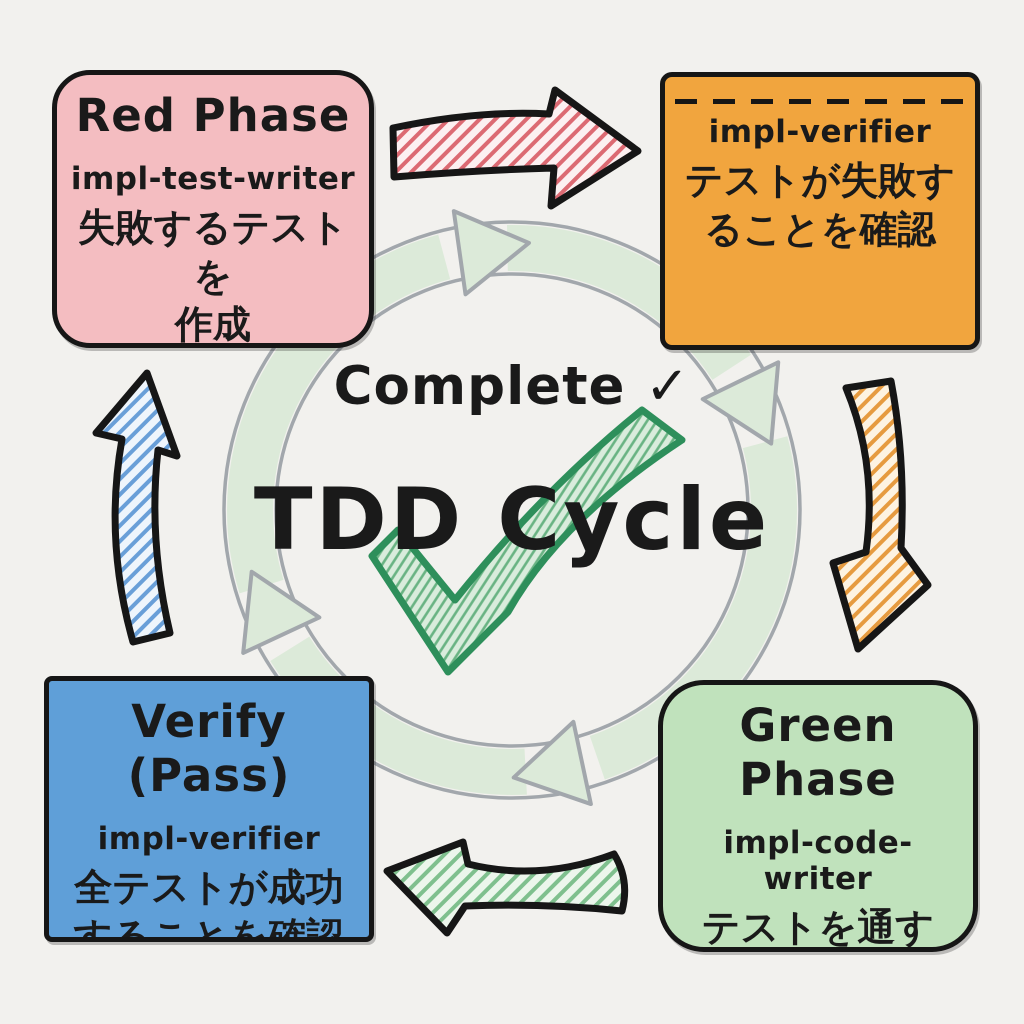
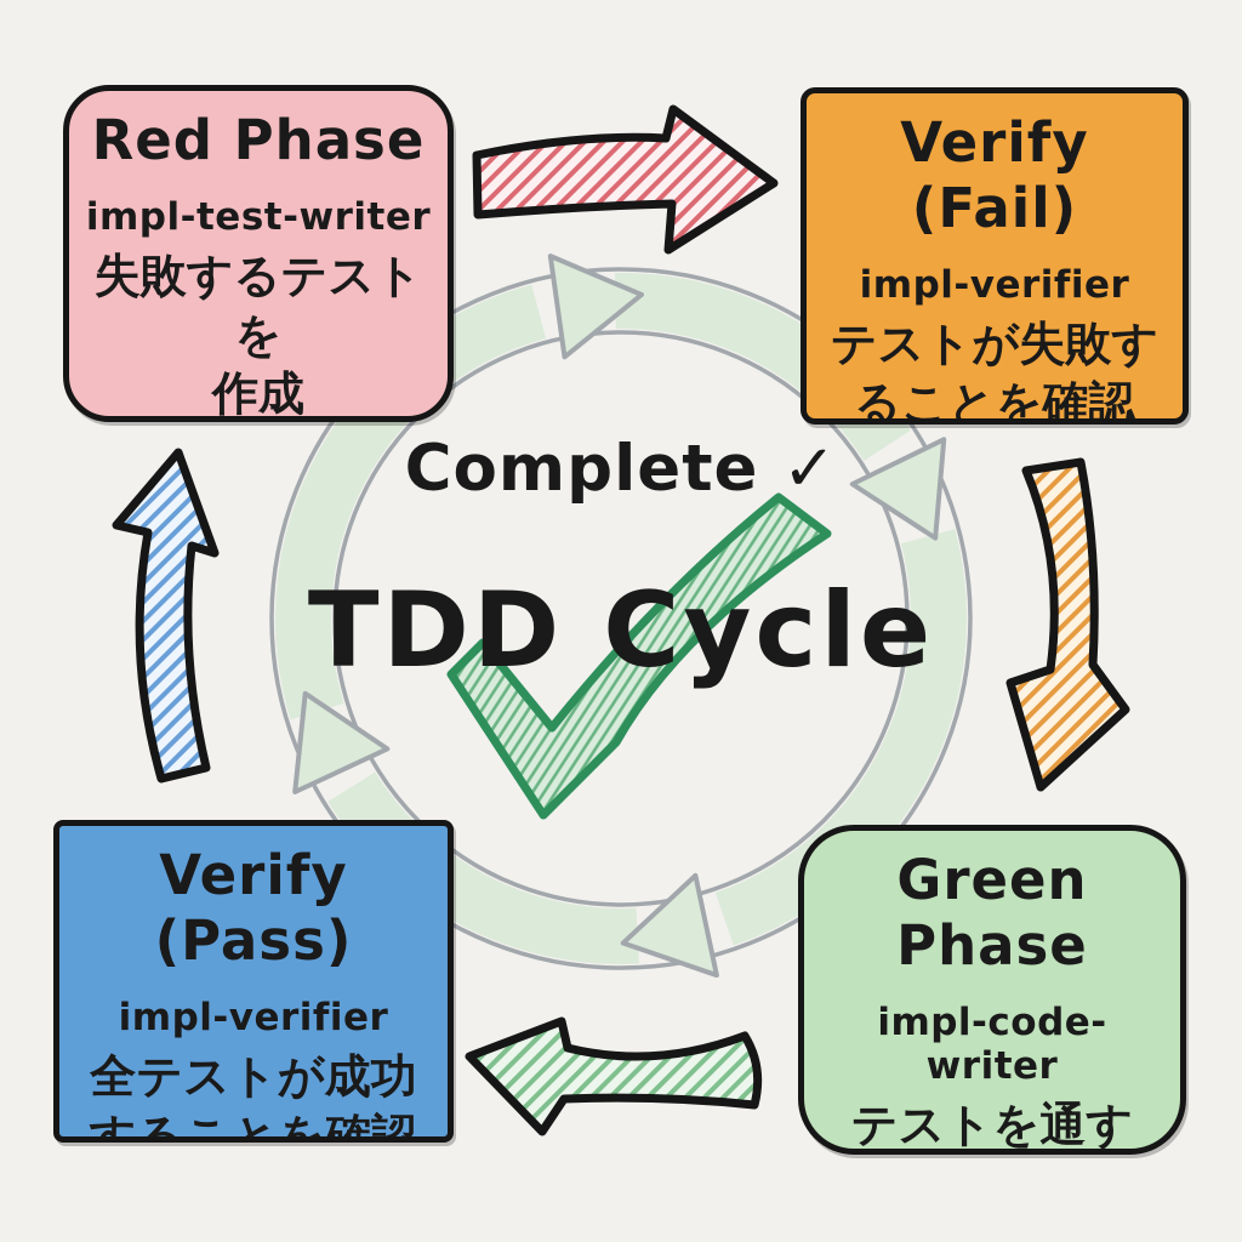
  Complete ✓
  TDD Cycle
  Red Phase
  impl-test-writer
  失敗するテストを
  作成
+ Verify (Fail)
  impl-verifier
  テストが失敗す
  ることを確認
  Verify (Pass)
  impl-verifier
  全テストが成功
  することを確認
  Green Phase
  impl-code-writer
  テストを通す
